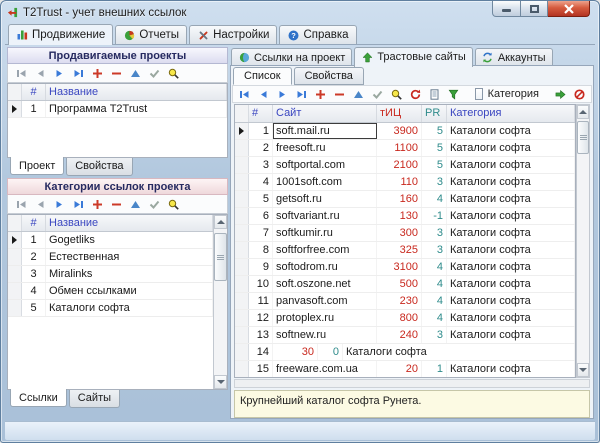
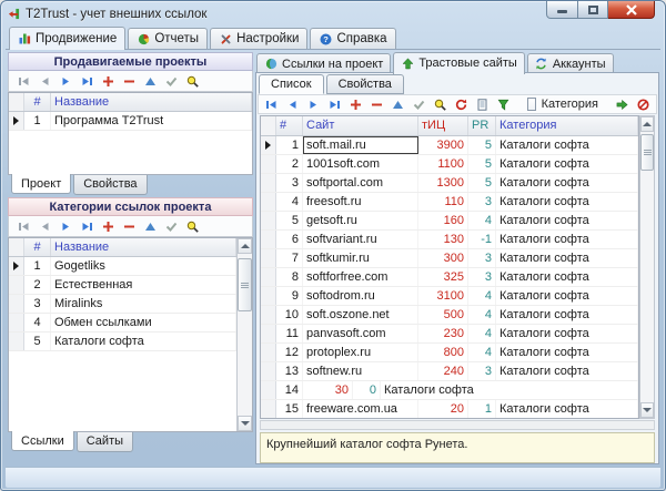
  T2Trust - учет внешних ссылок
  Продвижение
  Отчеты
  Настройки
  ?
  Справка
  Продавигаемые проекты
  #
  Название
  1
  Программа T2Trust
  Проект
  Свойства
  Категории ссылок проекта
  #
  Название
  1
  Gogetliks
  2
  Естественная
  3
  Miralinks
  4
  Обмен ссылками
  5
  Каталоги софта
  Ссылки
  Сайты
  Ссылки на проект
  Трастовые сайты
  Аккаунты
  Список
  Свойства
  Категория
  #
  Сайт
  тИЦ
  PR
  Категория
  1
  soft.mail.ru
  3900
  5
  Каталоги софта
  2
- freesoft.ru
+ 1001soft.com
  1100
  5
  Каталоги софта
  3
  softportal.com
- 2100
+ 1300
  5
  Каталоги софта
  4
- 1001soft.com
+ freesoft.ru
  110
  3
  Каталоги софта
  5
  getsoft.ru
  160
  4
  Каталоги софта
  6
  softvariant.ru
  130
  -1
  Каталоги софта
  7
  softkumir.ru
  300
  3
  Каталоги софта
  8
  softforfree.com
  325
  3
  Каталоги софта
  9
  softodrom.ru
  3100
  4
  Каталоги софта
  10
  soft.oszone.net
  500
  4
  Каталоги софта
  11
  panvasoft.com
  230
  4
  Каталоги софта
  12
  protoplex.ru
  800
  4
  Каталоги софта
  13
  softnew.ru
  240
  3
  Каталоги софта
  14
  30
  0
  Каталоги софта
  15
  freeware.com.ua
  20
  1
  Каталоги софта
  Крупнейший каталог софта Рунета.
